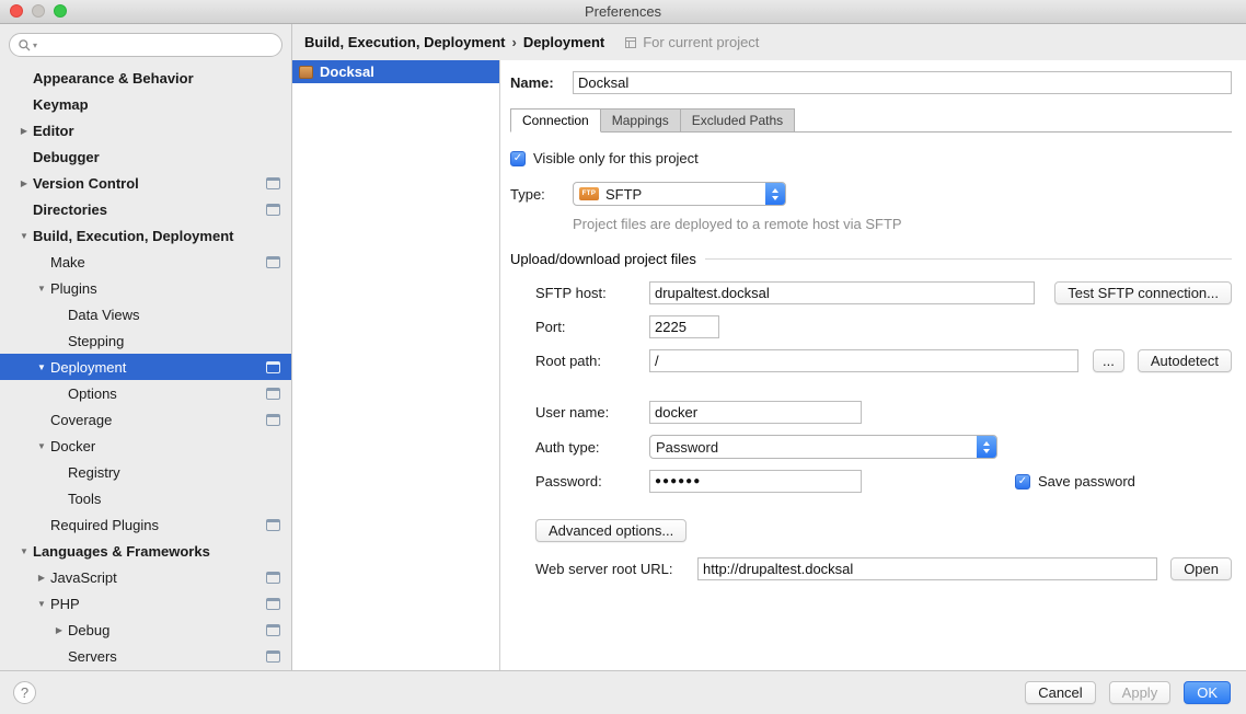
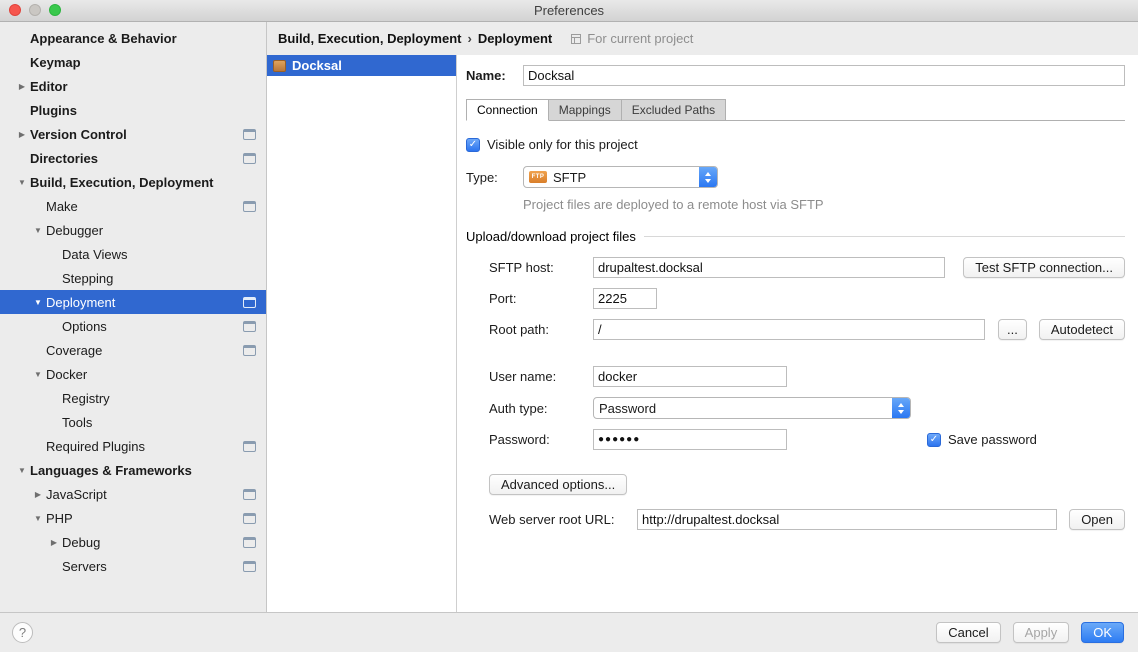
  Preferences
- ▾
  Appearance & Behavior
  Keymap
  ▶
  Editor
- Debugger
+ Plugins
  ▶
  Version Control
  Directories
  ▼
  Build, Execution, Deployment
  Make
  ▼
- Plugins
+ Debugger
  Data Views
  Stepping
  ▼
  Deployment
  Options
  Coverage
  ▼
  Docker
  Registry
  Tools
  Required Plugins
  ▼
  Languages & Frameworks
  ▶
  JavaScript
  ▼
  PHP
  ▶
  Debug
  Servers
  Build, Execution, Deployment
  ›
  Deployment
  For current project
  Docksal
  Name:
  Docksal
  Connection
  Mappings
  Excluded Paths
  ✓
  Visible only for this project
  Type:
  SFTP
  Project files are deployed to a remote host via SFTP
  Upload/download project files
  SFTP host:
  drupaltest.docksal
  Test SFTP connection...
  Port:
  2225
  Root path:
  /
  ...
  Autodetect
  User name:
  docker
  Auth type:
  Password
  Password:
  ●●●●●●
  ✓
  Save password
  Advanced options...
  Web server root URL:
  http://drupaltest.docksal
  Open
  ?
  Cancel
  Apply
  OK
